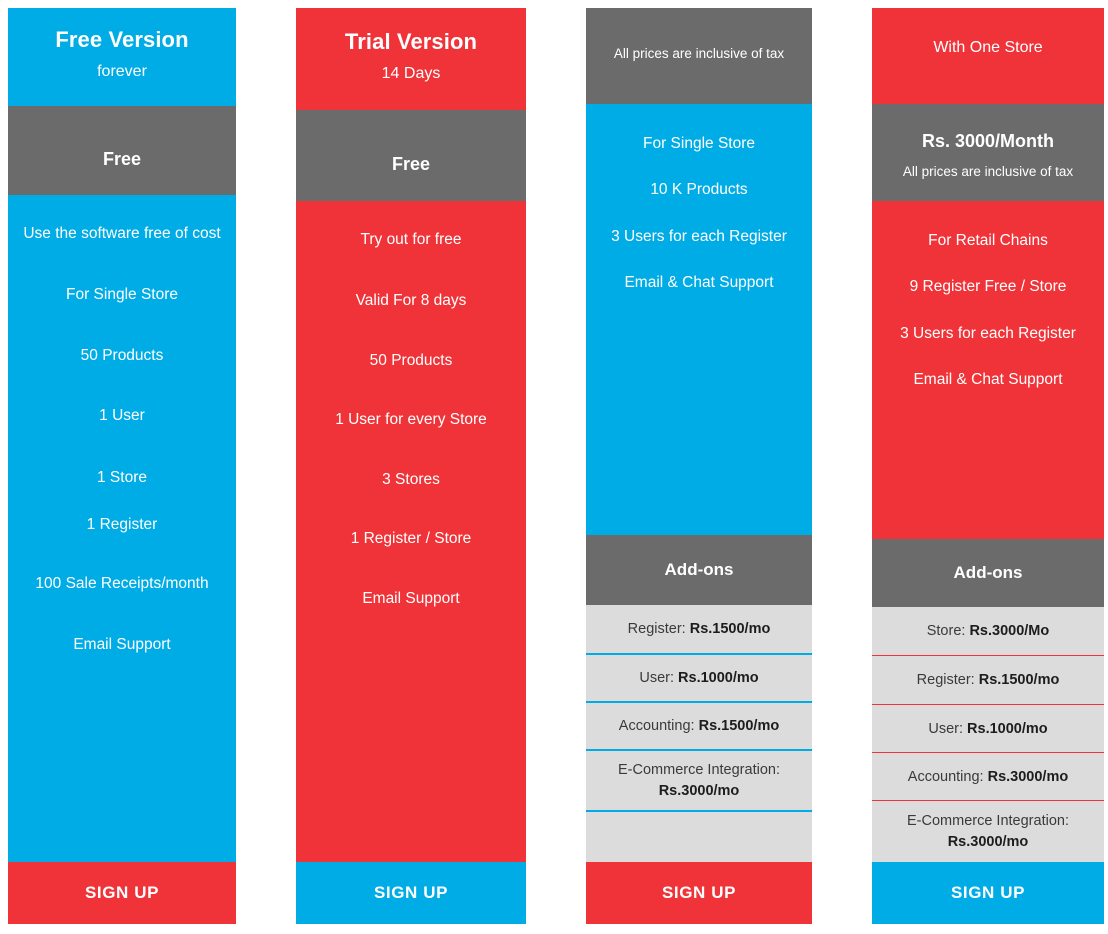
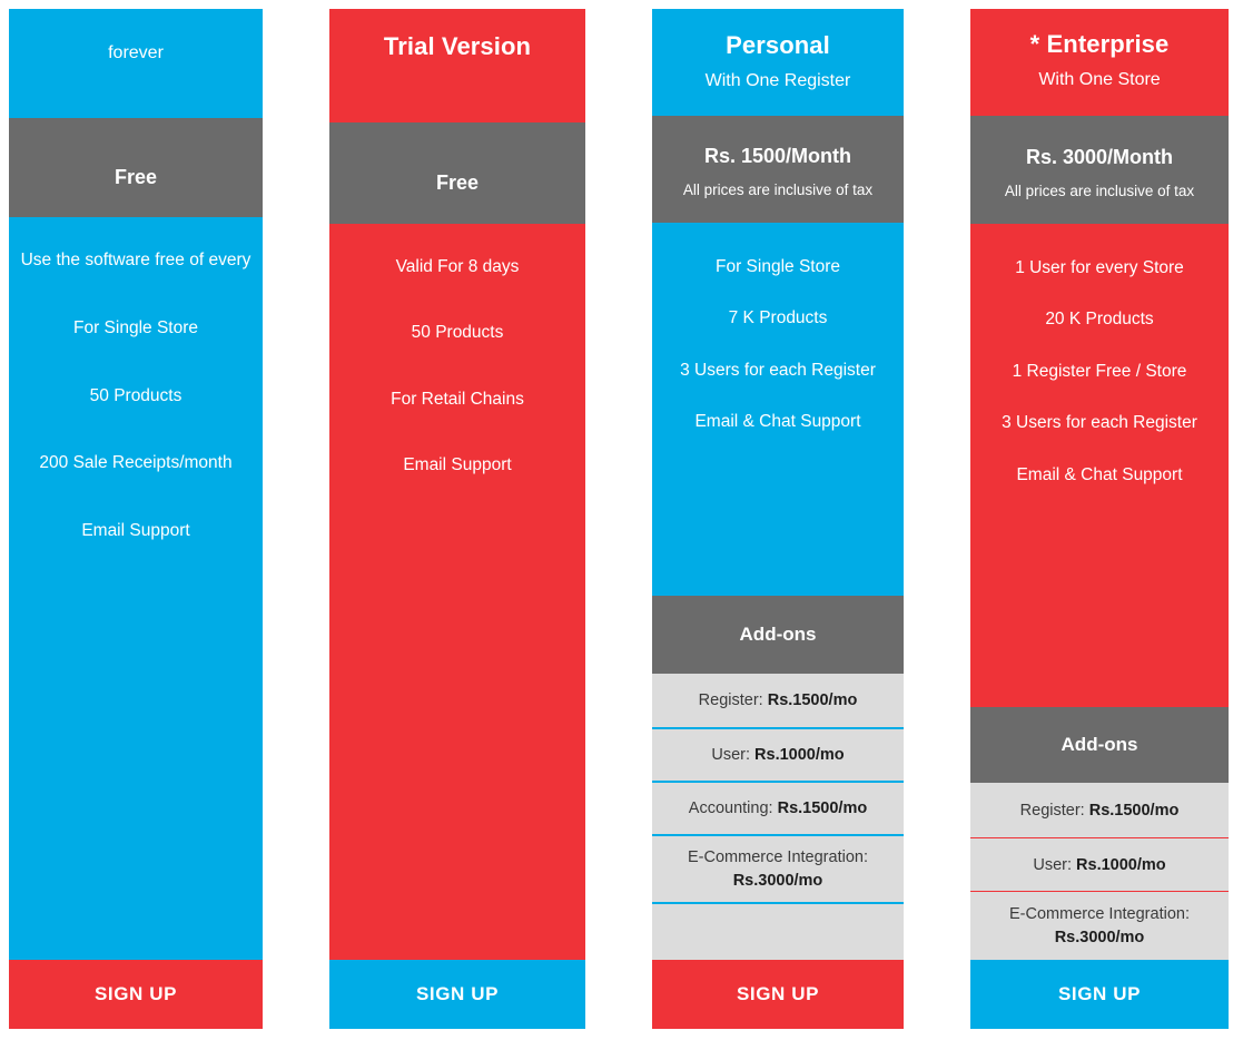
- Free Version
  forever
  Free
- Use the software free of cost
+ Use the software free of every
  For Single Store
  50 Products
- 1 User
- 1 Store
- 1 Register
- 100 Sale Receipts/month
+ 200 Sale Receipts/month
  Email Support
  SIGN UP
  Trial Version
- 14 Days
  Free
- Try out for free
  Valid For 8 days
  50 Products
- 1 User for every Store
+ For Retail Chains
- 3 Stores
- 1 Register / Store
  Email Support
  SIGN UP
+ Personal
+ With One Register
+ Rs. 1500/Month
  All prices are inclusive of tax
  For Single Store
- 10 K Products
+ 7 K Products
  3 Users for each Register
  Email & Chat Support
  Add-ons
  Register: Rs.1500/mo
  User: Rs.1000/mo
  Accounting: Rs.1500/mo
  E-Commerce Integration:
  Rs.3000/mo
  SIGN UP
+ * Enterprise
  With One Store
  Rs. 3000/Month
  All prices are inclusive of tax
- For Retail Chains
+ 1 User for every Store
+ 20 K Products
- 9 Register Free / Store
+ 1 Register Free / Store
  3 Users for each Register
  Email & Chat Support
  Add-ons
- Store: Rs.3000/Mo
  Register: Rs.1500/mo
  User: Rs.1000/mo
- Accounting: Rs.3000/mo
  E-Commerce Integration:
  Rs.3000/mo
  SIGN UP
